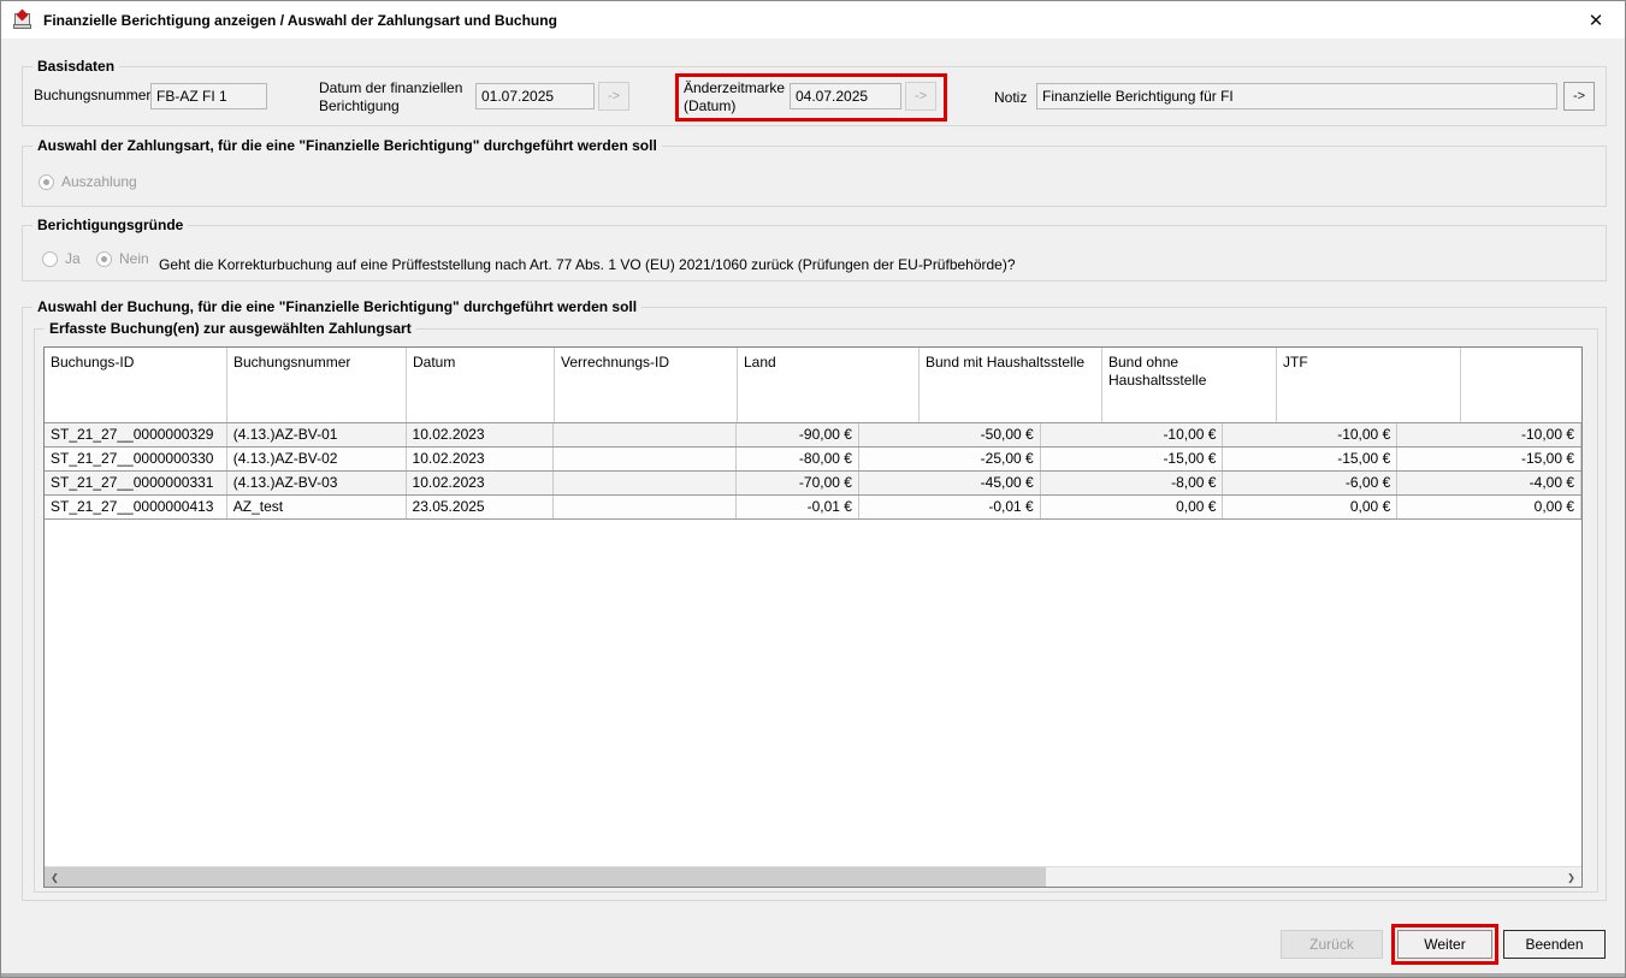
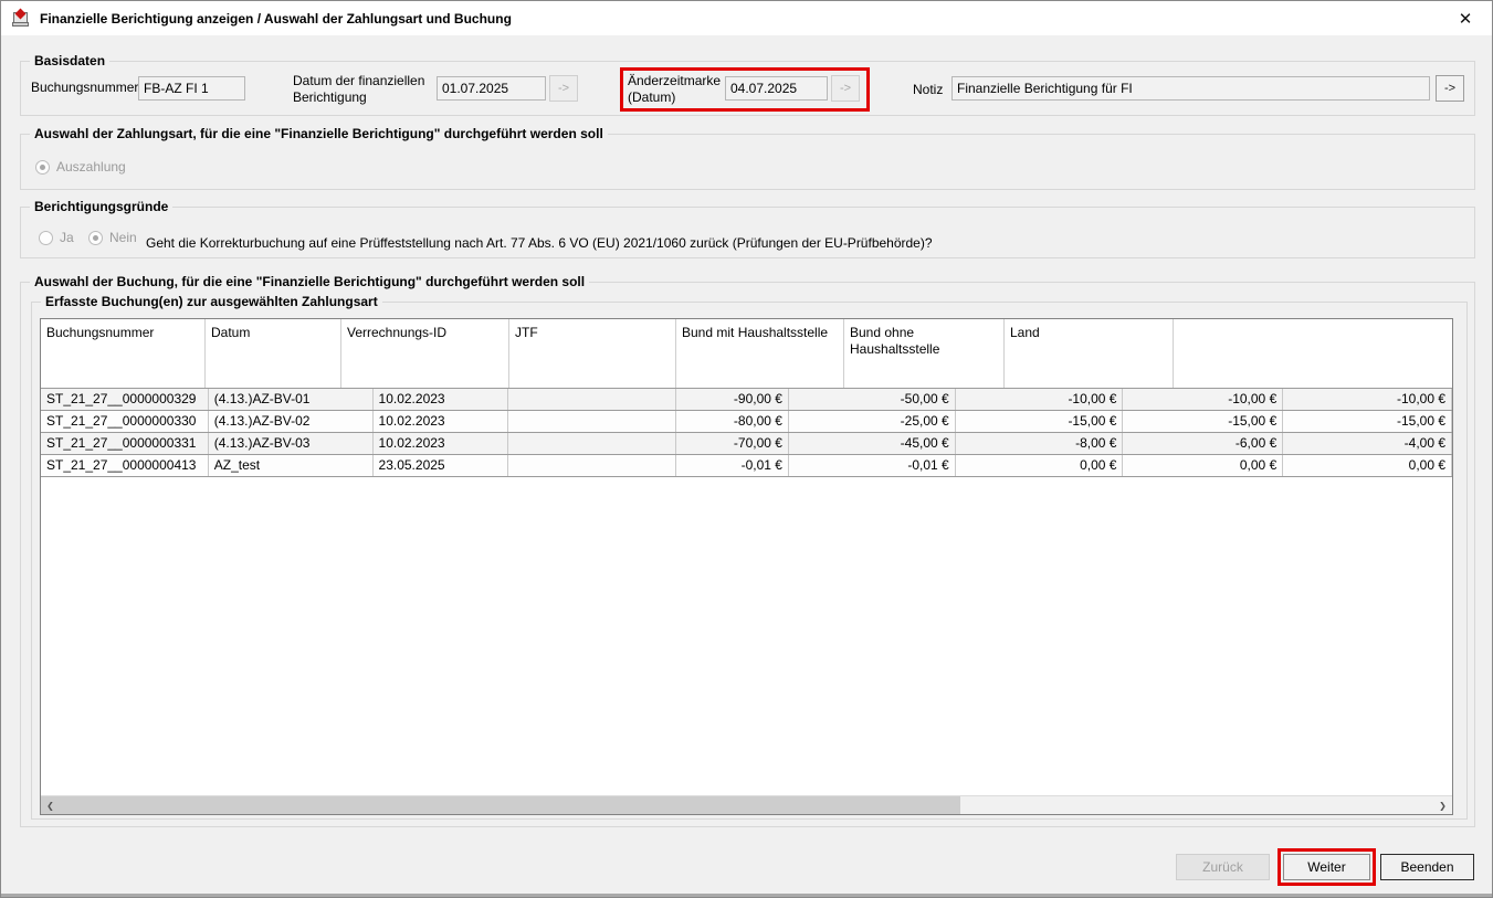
  Finanzielle Berichtigung anzeigen / Auswahl der Zahlungsart und Buchung
  ✕
  Basisdaten
  Buchungsnummer
  FB-AZ FI 1
  Datum der finanziellen Berichtigung
  01.07.2025
  ->
  Änderzeitmarke (Datum)
  04.07.2025
  ->
  Notiz
  Finanzielle Berichtigung für FI
  ->
  Auswahl der Zahlungsart, für die eine "Finanzielle Berichtigung" durchgeführt werden soll
  Auszahlung
  Berichtigungsgründe
  Ja
  Nein
- Geht die Korrekturbuchung auf eine Prüffeststellung nach Art. 77 Abs. 1 VO (EU) 2021/1060 zurück (Prüfungen der EU-Prüfbehörde)?
+ Geht die Korrekturbuchung auf eine Prüffeststellung nach Art. 77 Abs. 6 VO (EU) 2021/1060 zurück (Prüfungen der EU-Prüfbehörde)?
  Auswahl der Buchung, für die eine "Finanzielle Berichtigung" durchgeführt werden soll
  Erfasste Buchung(en) zur ausgewählten Zahlungsart
- Buchungs-ID
  Buchungsnummer
  Datum
  Verrechnungs-ID
- Land
+ JTF
  Bund mit Haushaltsstelle
  Bund ohne Haushaltsstelle
- JTF
+ Land
  ST_21_27__0000000329
  (4.13.)AZ-BV-01
  10.02.2023
  -90,00 €
  -50,00 €
  -10,00 €
  -10,00 €
  -10,00 €
  ST_21_27__0000000330
  (4.13.)AZ-BV-02
  10.02.2023
  -80,00 €
  -25,00 €
  -15,00 €
  -15,00 €
  -15,00 €
  ST_21_27__0000000331
  (4.13.)AZ-BV-03
  10.02.2023
  -70,00 €
  -45,00 €
  -8,00 €
  -6,00 €
  -4,00 €
  ST_21_27__0000000413
  AZ_test
  23.05.2025
  -0,01 €
  -0,01 €
  0,00 €
  0,00 €
  0,00 €
  ❮
  ❯
  Zurück
  Weiter
  Beenden
